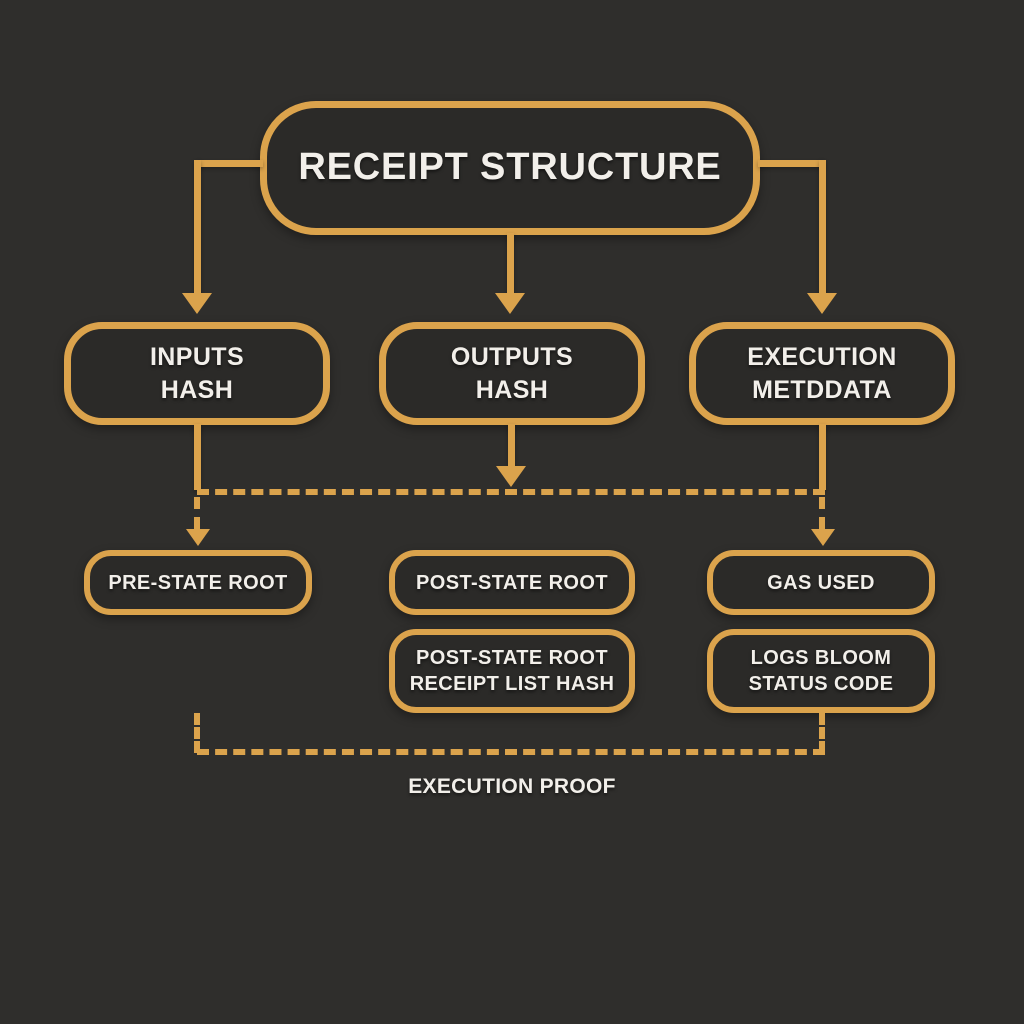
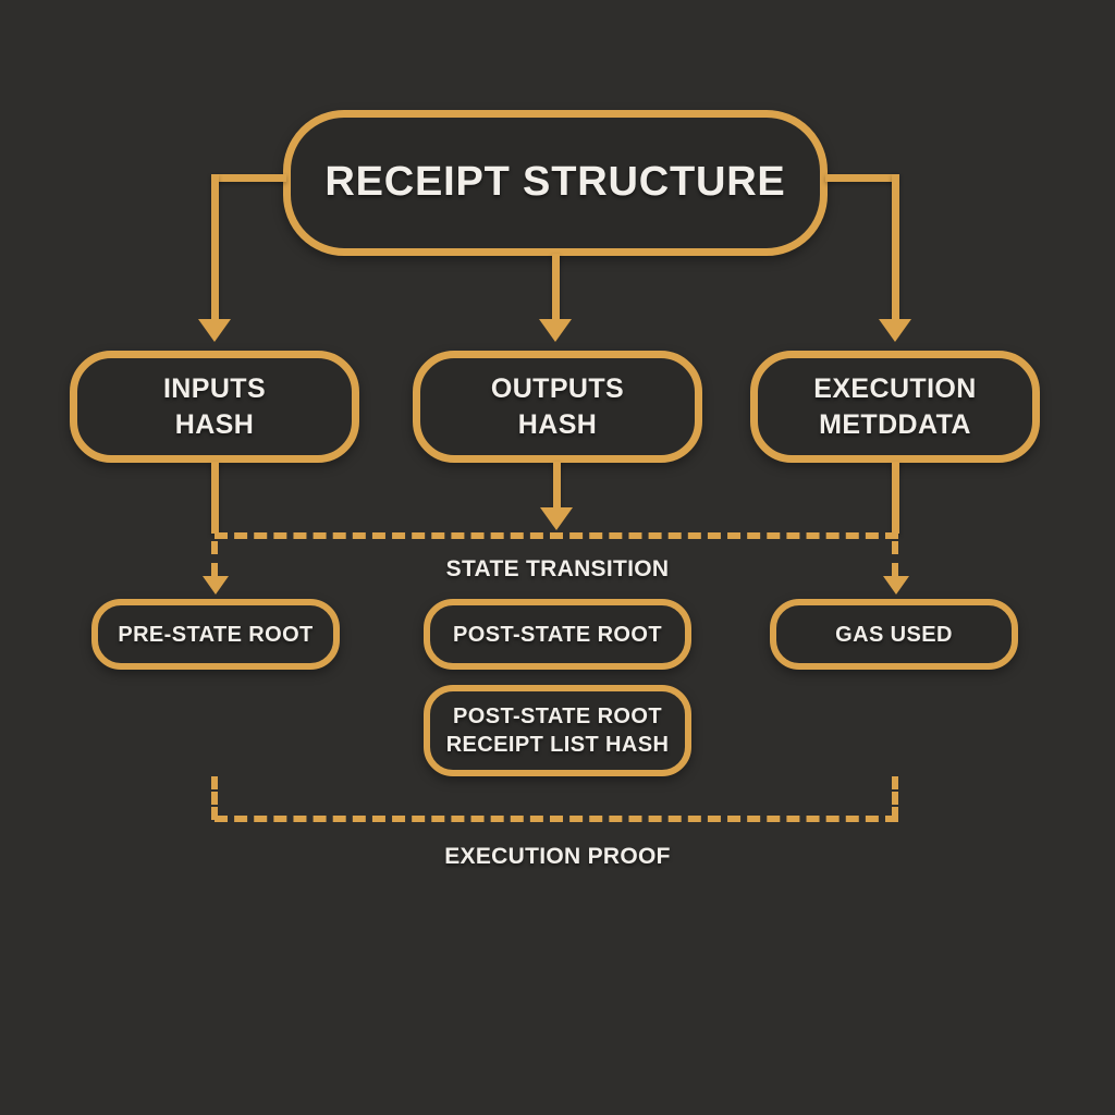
  RECEIPT STRUCTURE
  INPUTS
  HASH
  OUTPUTS
  HASH
  EXECUTION
  METDDATA
+ STATE TRANSITION
  PRE-STATE ROOT
  POST-STATE ROOT
  GAS USED
  POST-STATE ROOT
  RECEIPT LIST HASH
- LOGS BLOOM
- STATUS CODE
  EXECUTION PROOF
